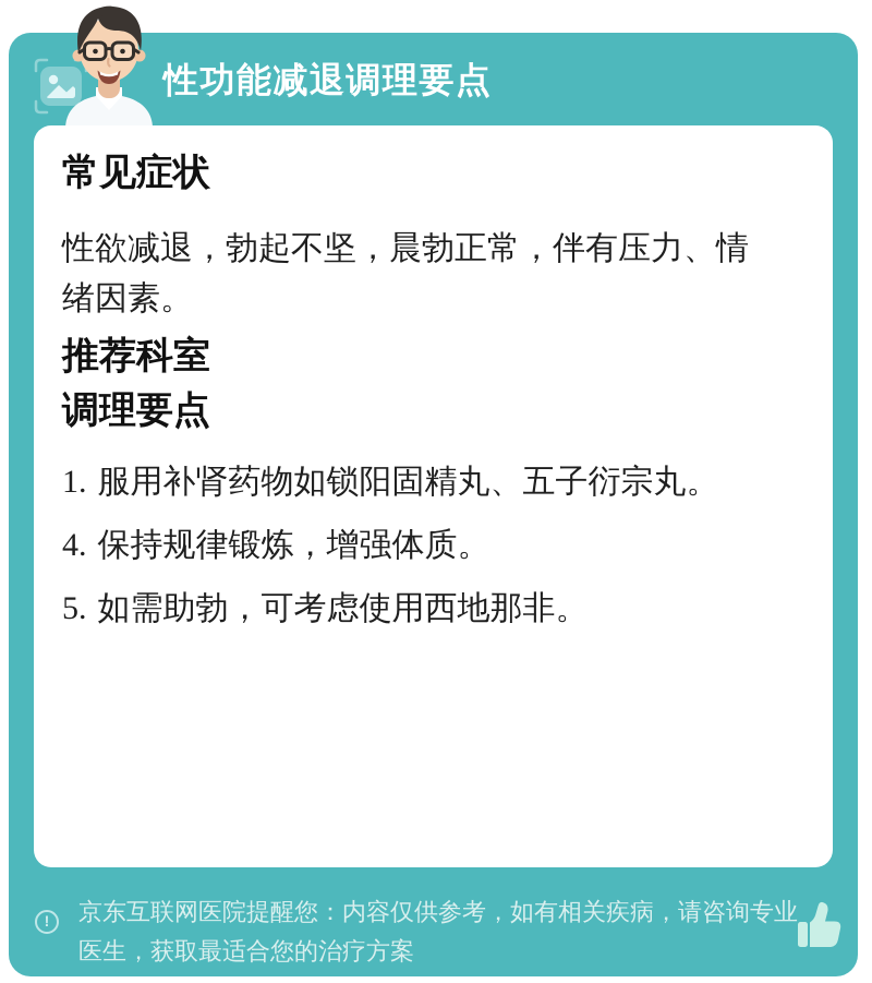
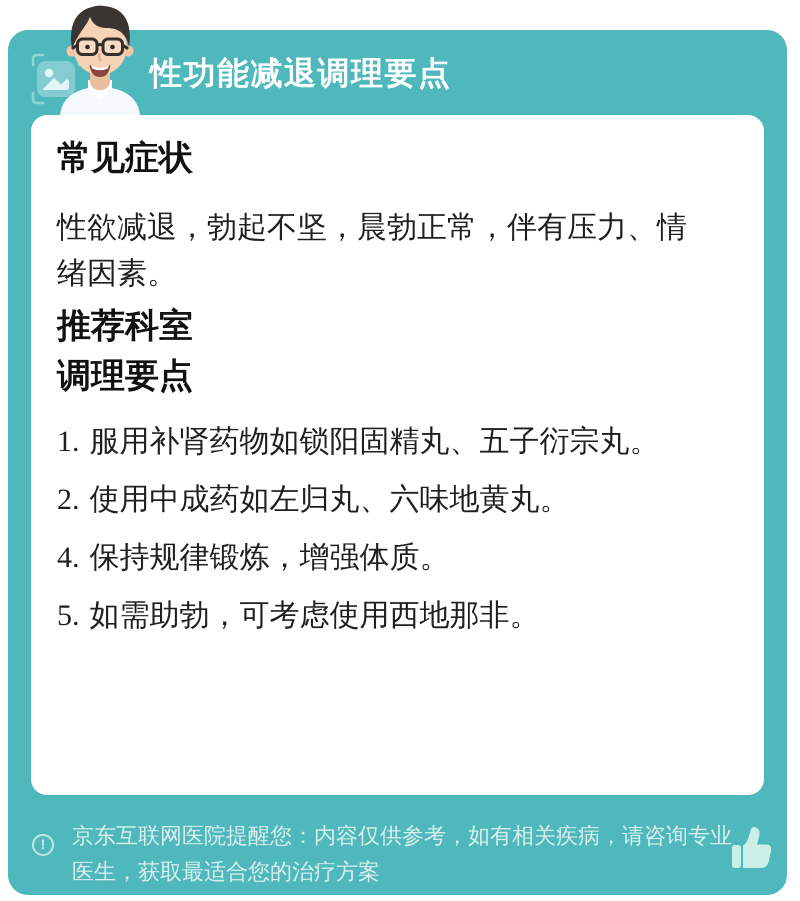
  性功能减退调理要点
  常见症状
  性欲减退，勃起不坚，晨勃正常，伴有压力、情绪因素。
  推荐科室
  调理要点
  1.
  服用补肾药物如锁阳固精丸、五子衍宗丸。
+ 2.
+ 使用中成药如左归丸、六味地黄丸。
  4.
  保持规律锻炼，增强体质。
  5.
  如需助勃，可考虑使用西地那非。
  京东互联网医院提醒您：内容仅供参考，如有相关疾病，请咨询专业医生，获取最适合您的治疗方案
